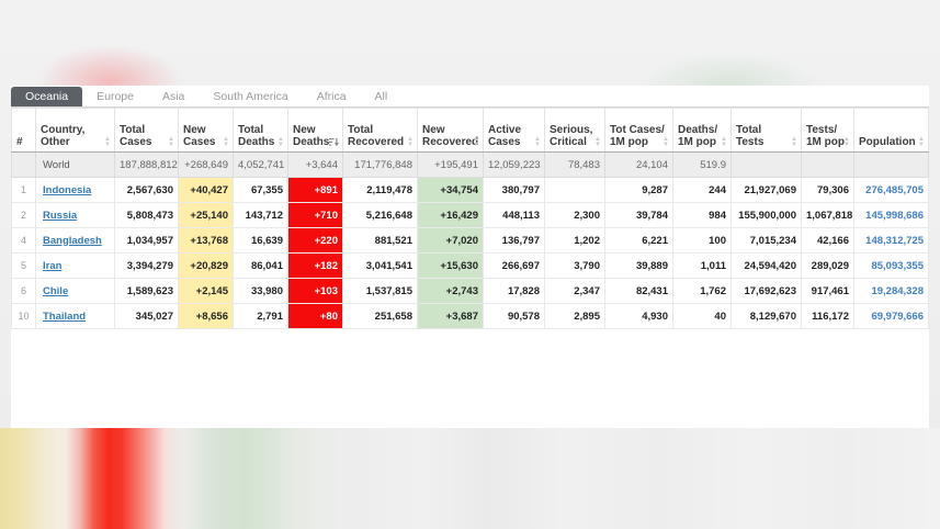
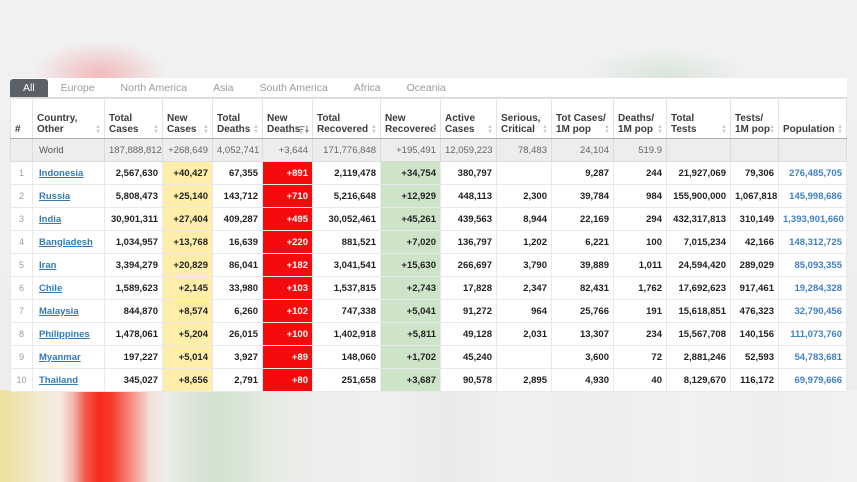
- Oceania
+ All
  Europe
+ North America
  Asia
  South America
  Africa
- All
+ Oceania
  #	Country,Other	TotalCases	NewCases	TotalDeaths	NewDeaths	TotalRecovered	NewRecovered	ActiveCases	Serious,Critical	Tot Cases/1M pop	Deaths/1M pop	TotalTests	Tests/1M pop	Population
  	World	187,888,812	+268,649	4,052,741	+3,644	171,776,848	+195,491	12,059,223	78,483	24,104	519.9
  1	Indonesia	2,567,630	+40,427	67,355	+891	2,119,478	+34,754	380,797		9,287	244	21,927,069	79,306	276,485,705
- 2	Russia	5,808,473	+25,140	143,712	+710	5,216,648	+16,429	448,113	2,300	39,784	984	155,900,000	1,067,818	145,998,686
+ 2	Russia	5,808,473	+25,140	143,712	+710	5,216,648	+12,929	448,113	2,300	39,784	984	155,900,000	1,067,818	145,998,686
+ 3	India	30,901,311	+27,404	409,287	+495	30,052,461	+45,261	439,563	8,944	22,169	294	432,317,813	310,149	1,393,901,660
  4	Bangladesh	1,034,957	+13,768	16,639	+220	881,521	+7,020	136,797	1,202	6,221	100	7,015,234	42,166	148,312,725
  5	Iran	3,394,279	+20,829	86,041	+182	3,041,541	+15,630	266,697	3,790	39,889	1,011	24,594,420	289,029	85,093,355
  6	Chile	1,589,623	+2,145	33,980	+103	1,537,815	+2,743	17,828	2,347	82,431	1,762	17,692,623	917,461	19,284,328
+ 7	Malaysia	844,870	+8,574	6,260	+102	747,338	+5,041	91,272	964	25,766	191	15,618,851	476,323	32,790,456
+ 8	Philippines	1,478,061	+5,204	26,015	+100	1,402,918	+5,811	49,128	2,031	13,307	234	15,567,708	140,156	111,073,760
+ 9	Myanmar	197,227	+5,014	3,927	+89	148,060	+1,702	45,240		3,600	72	2,881,246	52,593	54,783,681
  10	Thailand	345,027	+8,656	2,791	+80	251,658	+3,687	90,578	2,895	4,930	40	8,129,670	116,172	69,979,666
